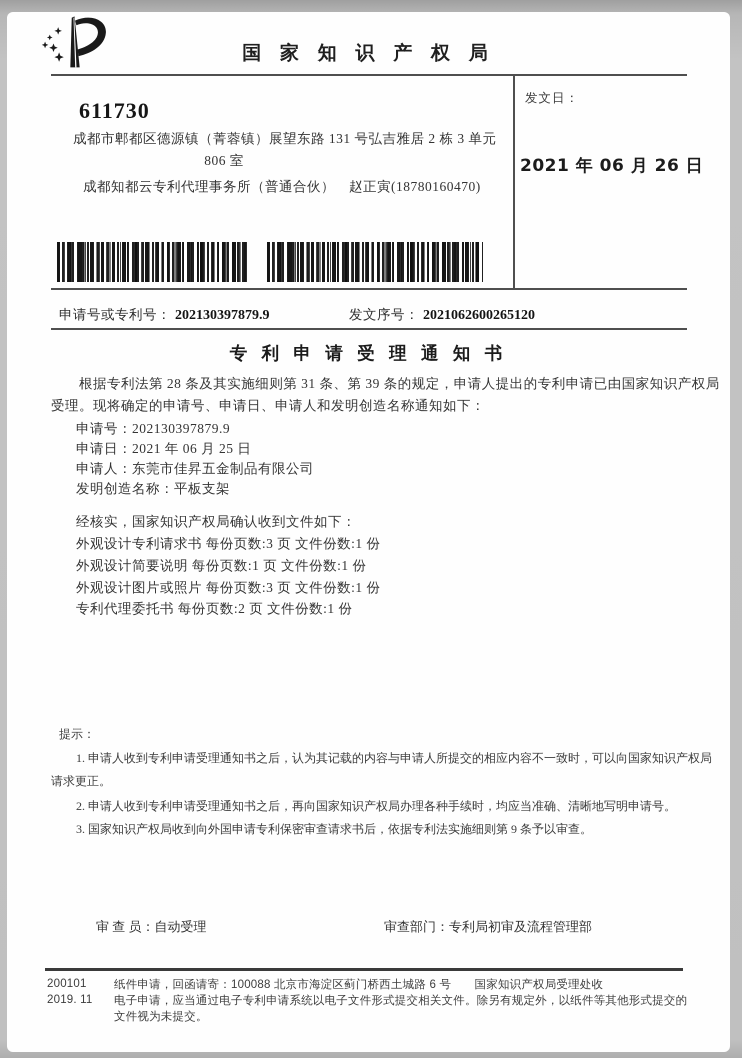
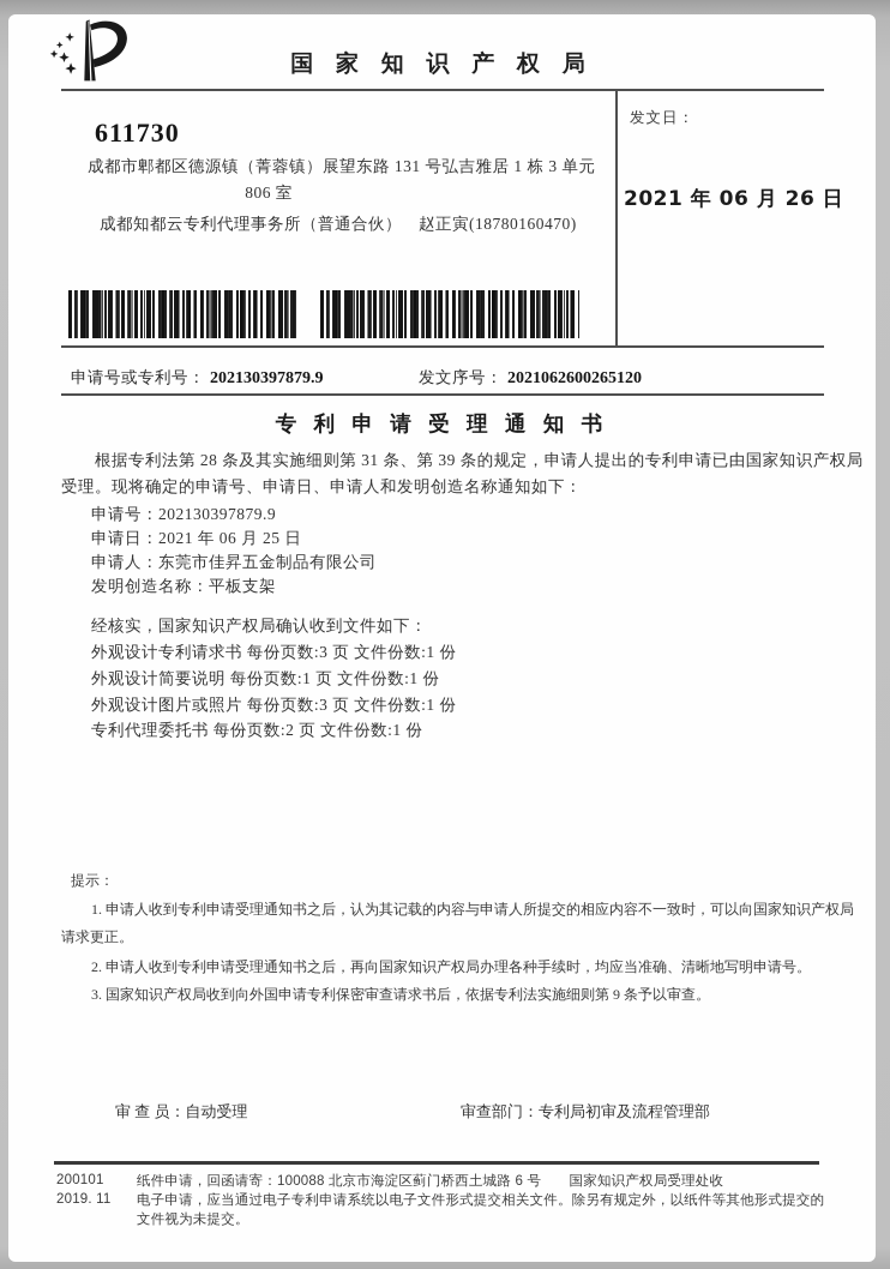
  国 家 知 识 产 权 局
  发文日：
  2021 年 06 月 26 日
  611730
- 成都市郫都区德源镇（菁蓉镇）展望东路 131 号弘吉雅居 2 栋 3 单元
+ 成都市郫都区德源镇（菁蓉镇）展望东路 131 号弘吉雅居 1 栋 3 单元
  806 室
  成都知都云专利代理事务所（普通合伙） 赵正寅(18780160470)
  申请号或专利号： 202130397879.9
  发文序号： 2021062600265120
  专 利 申 请 受 理 通 知 书
  根据专利法第 28 条及其实施细则第 31 条、第 39 条的规定，申请人提出的专利申请已由国家知识产权局
  受理。现将确定的申请号、申请日、申请人和发明创造名称通知如下：
  申请号：202130397879.9
  申请日：2021 年 06 月 25 日
  申请人：东莞市佳昇五金制品有限公司
  发明创造名称：平板支架
  经核实，国家知识产权局确认收到文件如下：
  外观设计专利请求书 每份页数:3 页 文件份数:1 份
  外观设计简要说明 每份页数:1 页 文件份数:1 份
  外观设计图片或照片 每份页数:3 页 文件份数:1 份
  专利代理委托书 每份页数:2 页 文件份数:1 份
  提示：
  1. 申请人收到专利申请受理通知书之后，认为其记载的内容与申请人所提交的相应内容不一致时，可以向国家知识产权局
  请求更正。
  2. 申请人收到专利申请受理通知书之后，再向国家知识产权局办理各种手续时，均应当准确、清晰地写明申请号。
  3. 国家知识产权局收到向外国申请专利保密审查请求书后，依据专利法实施细则第 9 条予以审查。
  审 查 员：自动受理
  审查部门：专利局初审及流程管理部
  200101
  纸件申请，回函请寄：100088 北京市海淀区蓟门桥西土城路 6 号 国家知识产权局受理处收
  2019. 11
  电子申请，应当通过电子专利申请系统以电子文件形式提交相关文件。除另有规定外，以纸件等其他形式提交的
  文件视为未提交。
